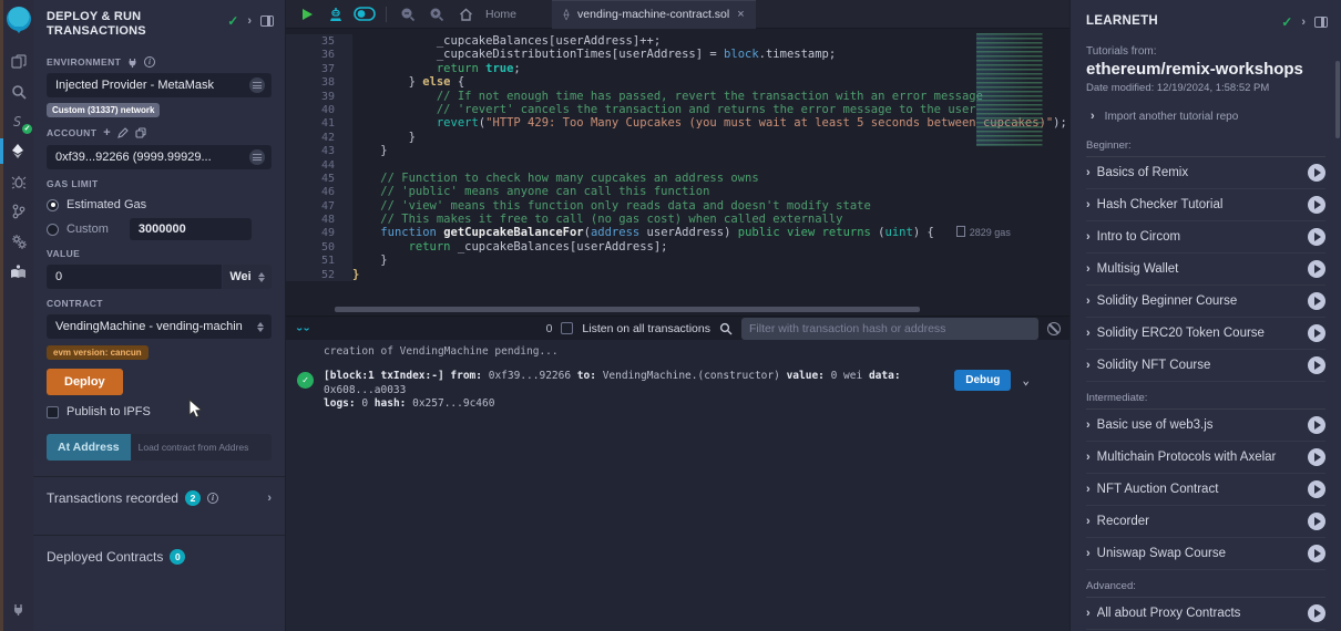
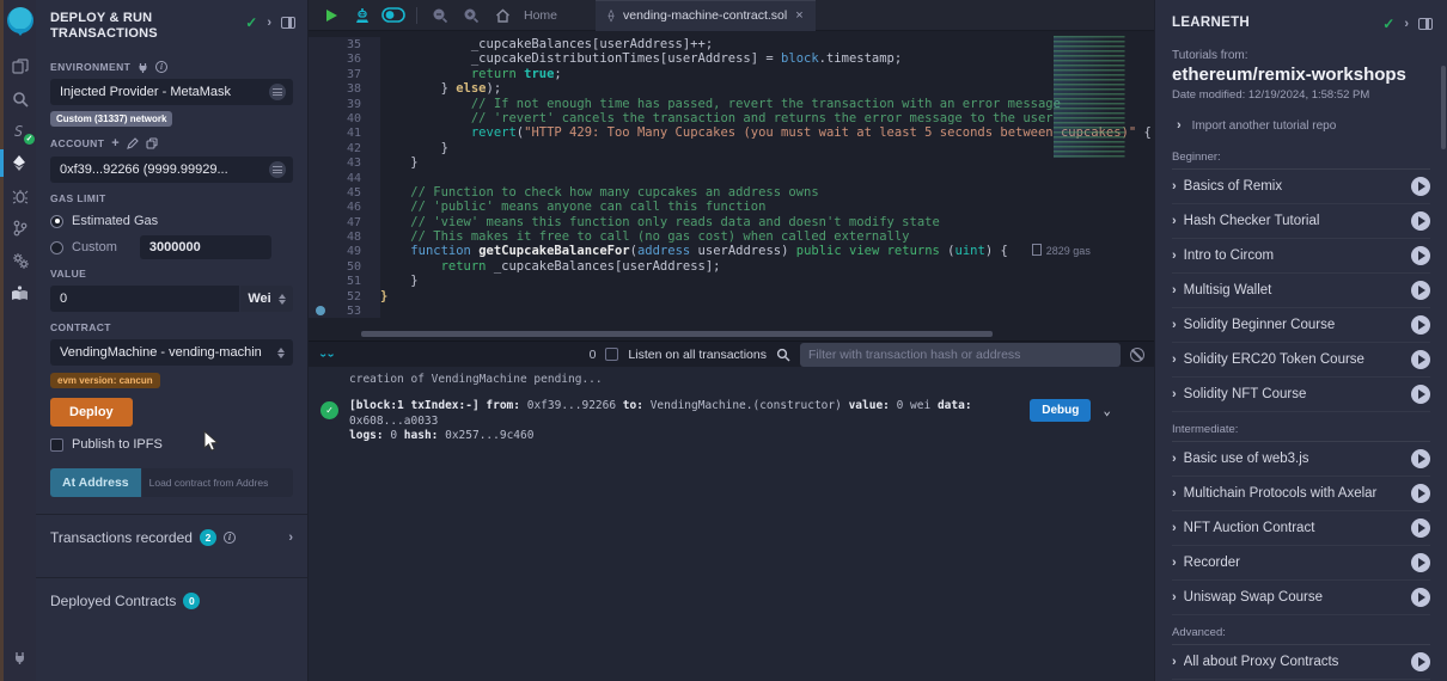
  S
  DEPLOY & RUN TRANSACTIONS
  ✓
  ›
  ENVIRONMENT
  i
  Injected Provider - MetaMask
  Custom (31337) network
  ACCOUNT
  +
  0xf39...92266 (9999.99929...
  GAS LIMIT
  Estimated Gas
  Custom
  3000000
  VALUE
  0
  Wei
  CONTRACT
  VendingMachine - vending-machin
  evm version: cancun
  Deploy
  Publish to IPFS
  At Address
  Load contract from Addres
  Transactions recorded
  2
  i
  ›
  Deployed Contracts
  0
  Home
  ⟠
  vending-machine-contract.sol
  ×
  35
  _cupcakeBalances[userAddress]++;
  36
  _cupcakeDistributionTimes[userAddress] = block.timestamp;
  37
  return true;
  38
- } else {
+ } else);
  39
  // If not enough time has passed, revert the transaction with an error messag
  40
  // 'revert' cancels the transaction and returns the error message to the user
  41
- revert("HTTP 429: Too Many Cupcakes (you must wait at least 5 seconds between );
+ revert("HTTP 429: Too Many Cupcakes (you must wait at least 5 seconds between {
  42
  }
  43
  }
  44
  45
  // Function to check how many cupcakes an address owns
  46
  // 'public' means anyone can call this function
  47
  // 'view' means this function only reads data and doesn't modify state
  48
  // This makes it free to call (no gas cost) when called externally
  49
  function getCupcakeBalanceFor(address userAddress) public view returns (uint) { 2829 gas
  50
  return _cupcakeBalances[userAddress];
  51
  }
  52
  }
+ 53
  ⌄⌄
  0
  Listen on all transactions
  Filter with transaction hash or address
  creation of VendingMachine pending...
  ✓
  [block:1 txIndex:-] from: 0xf39...92266 to: VendingMachine.(constructor) value: 0 wei data: 0x608...a0033
  logs: 0 hash: 0x257...9c460
  Debug
  ⌄
  LEARNETH
  ✓
  ›
  Tutorials from:
  ethereum/remix-workshops
  Date modified: 12/19/2024, 1:58:52 PM
  ›
  Import another tutorial repo
  Beginner:
  ›
  Basics of Remix
  ›
  Hash Checker Tutorial
  ›
  Intro to Circom
  ›
  Multisig Wallet
  ›
  Solidity Beginner Course
  ›
  Solidity ERC20 Token Course
  ›
  Solidity NFT Course
  Intermediate:
  ›
  Basic use of web3.js
  ›
  Multichain Protocols with Axelar
  ›
  NFT Auction Contract
  ›
  Recorder
  ›
  Uniswap Swap Course
  Advanced:
  ›
  All about Proxy Contracts
